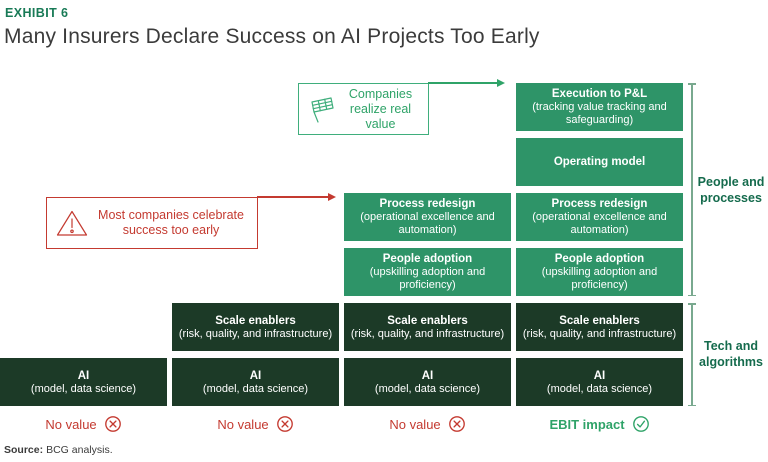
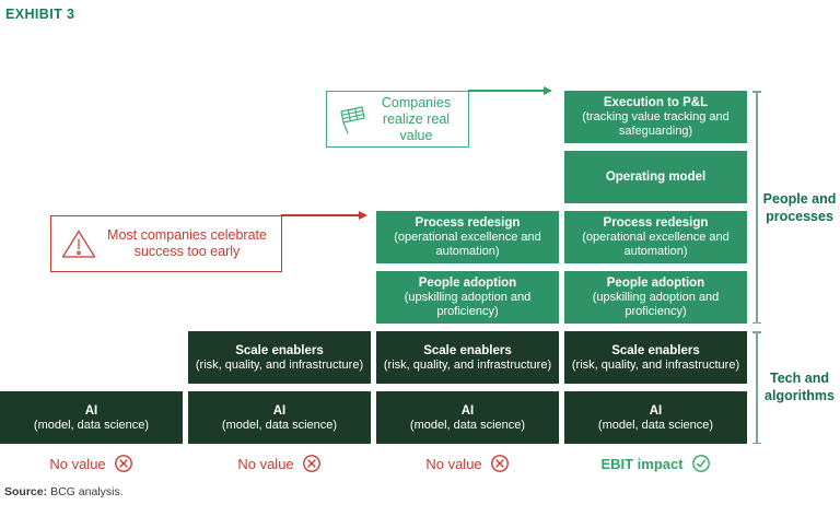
- EXHIBIT 6
+ EXHIBIT 3
- Many Insurers Declare Success on AI Projects Too Early
  Companies realize real value
  Most companies celebrate success too early
  Execution to P&L
  (tracking value tracking and safeguarding)
  Operating model
  Process redesign
  (operational excellence and automation)
  Process redesign
  (operational excellence and automation)
  People adoption
  (upskilling adoption and proficiency)
  People adoption
  (upskilling adoption and proficiency)
  Scale enablers
  (risk, quality, and infrastructure)
  Scale enablers
  (risk, quality, and infrastructure)
  Scale enablers
  (risk, quality, and infrastructure)
  AI
  (model, data science)
  AI
  (model, data science)
  AI
  (model, data science)
  AI
  (model, data science)
  People and processes
  Tech and algorithms
  No value
  No value
  No value
  EBIT impact
  Source: BCG analysis.
